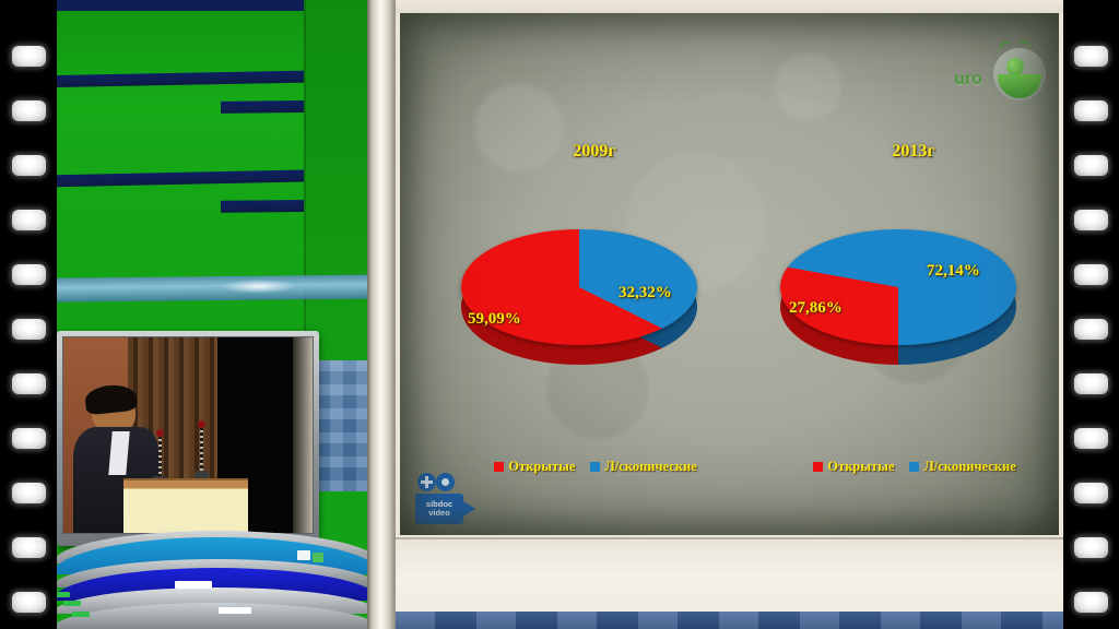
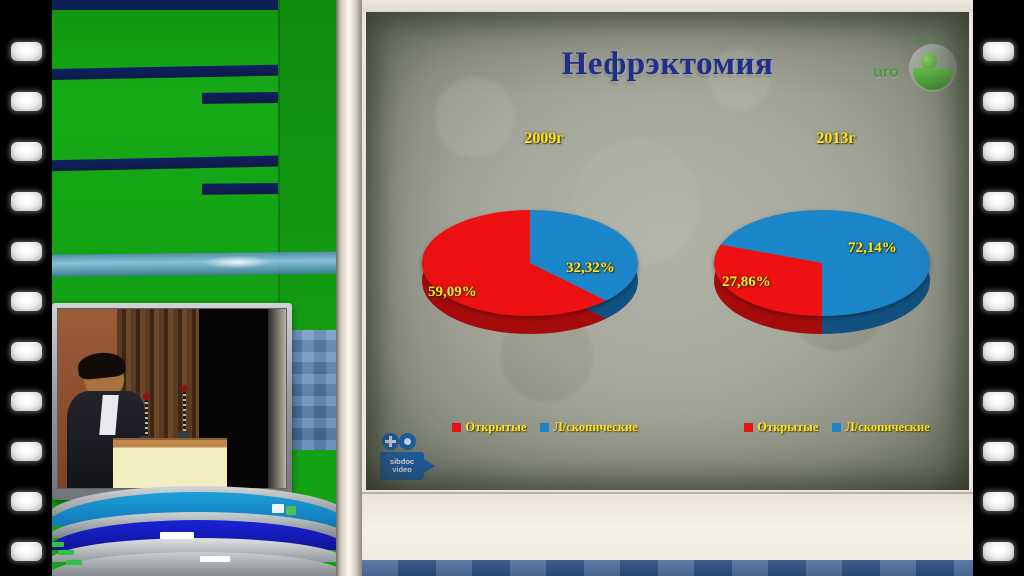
+ Нефрэктомия
  uro
  2009г
  2013г
  32,32%
  59,09%
  Открытые
  Л/скопические
  72,14%
  27,86%
  Открытые
  Л/скопические
  sibdoc
  video
